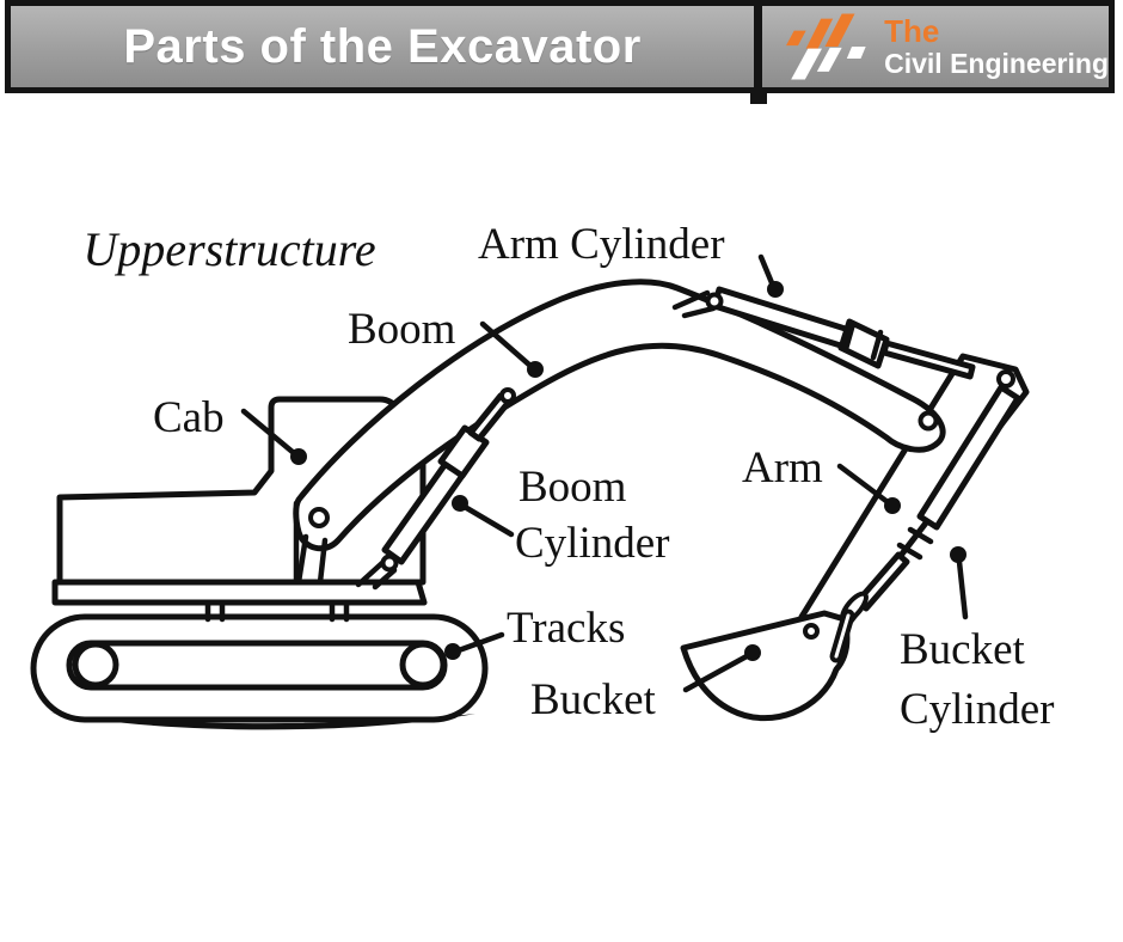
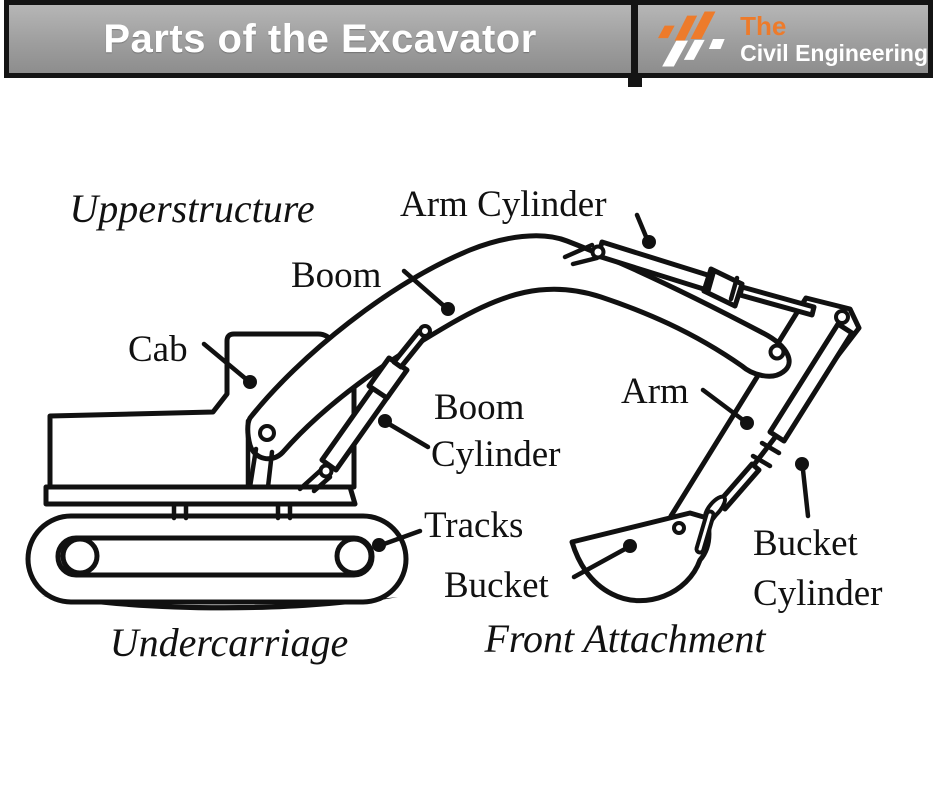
  Parts of the Excavator
  The
  Civil Engineering
  Upperstructure
  Arm Cylinder
  Boom
  Cab
  Boom
  Cylinder
  Arm
  Tracks
  Bucket
  Bucket
  Cylinder
+ Undercarriage
+ Front Attachment
